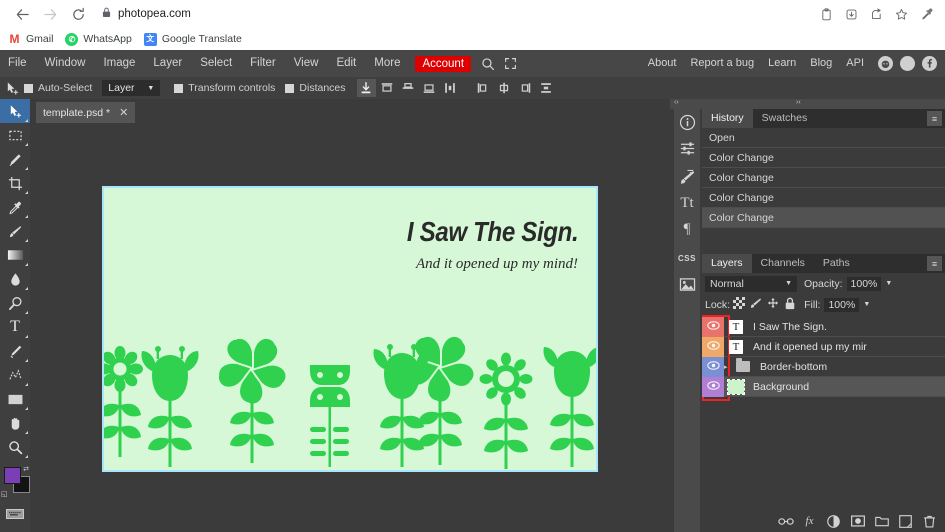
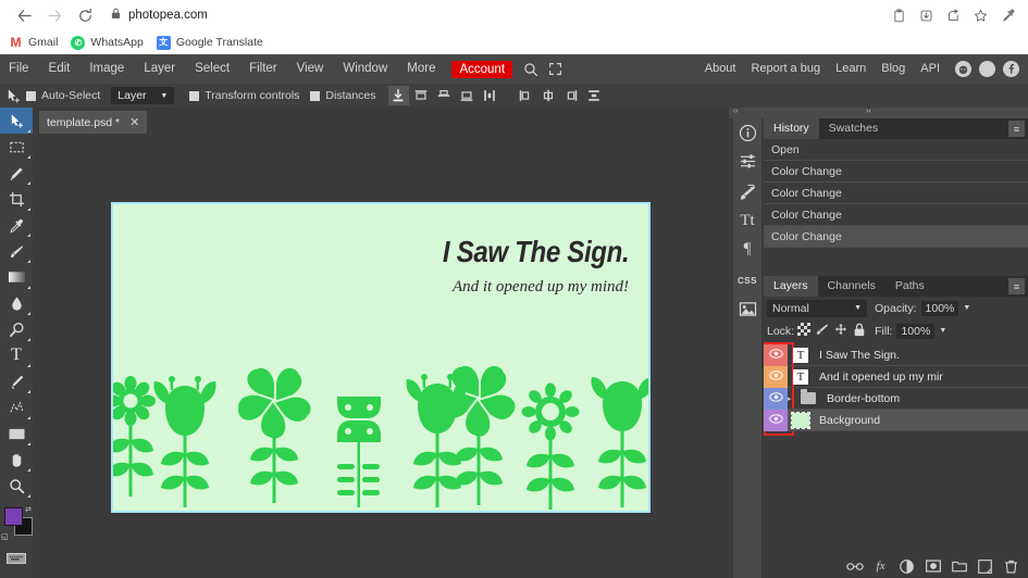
  photopea.com
  M
  Gmail
  ✆
  WhatsApp
  文
  Google Translate
  File
- Window
+ Edit
  Image
  Layer
  Select
  Filter
  View
- Edit
+ Window
  More
  Account
  About
  Report a bug
  Learn
  Blog
  API
  Auto-Select
  Layer
  Transform controls
  Distances
  T
  template.psd *
  ✕
  I Saw The Sign.
  And it opened up my mind!
  Tt
  ¶
  CSS
  History
  Swatches
  ≡
  Open
  Color Change
  Color Change
  Color Change
  Color Change
  Layers
  Channels
  Paths
  ≡
  Normal
  Opacity:
  100%
  Lock:
  Fill:
  100%
  T
  I Saw The Sign.
  T
  And it opened up my mir
  Border-bottom
  Background
  fx
